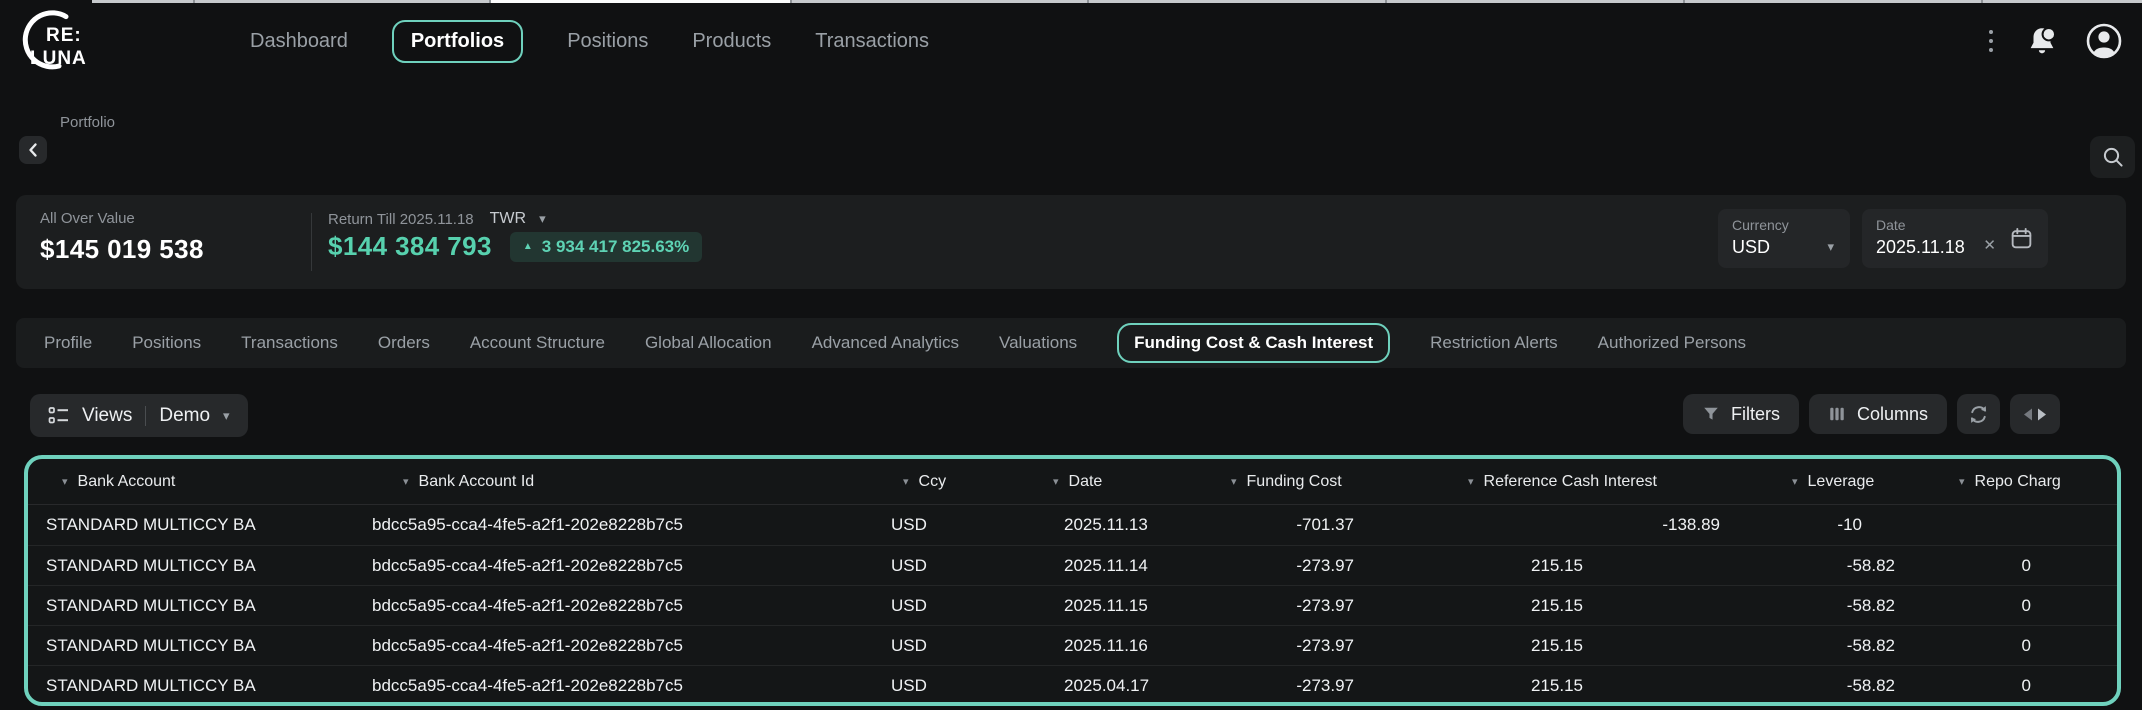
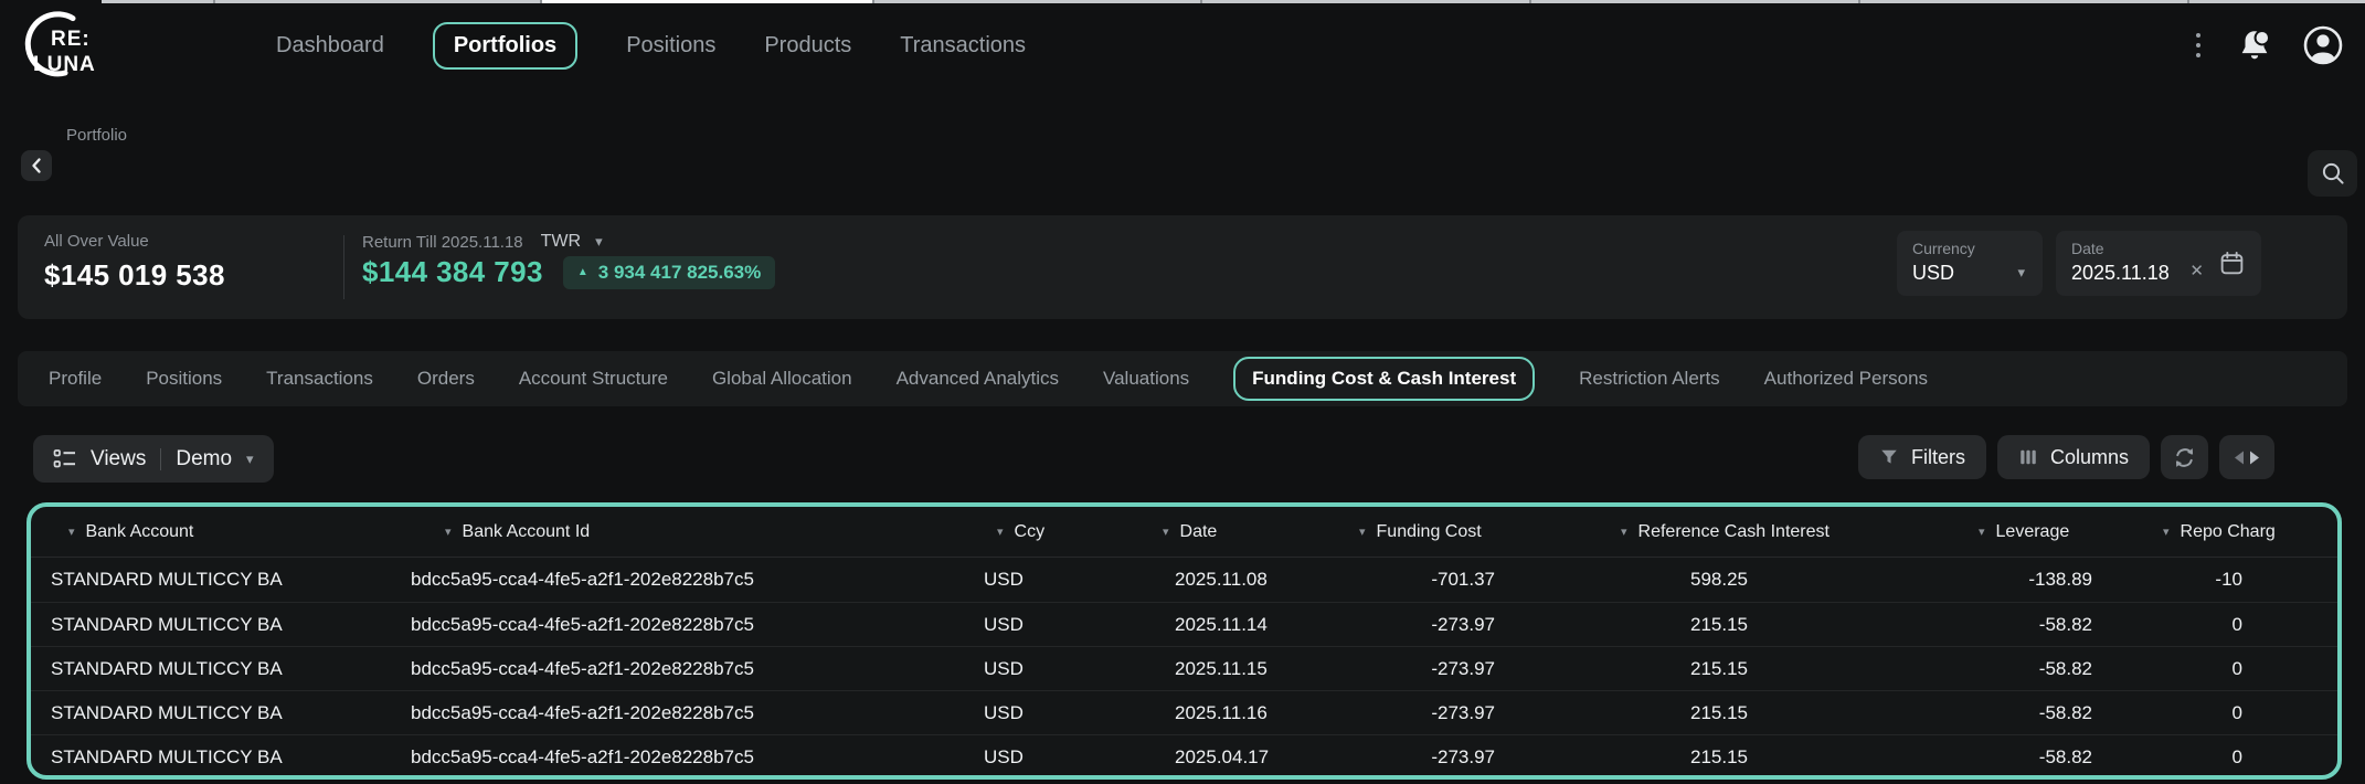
  RE:
  LUNA
  Dashboard
  Portfolios
  Positions
  Products
  Transactions
  Portfolio
  All Over Value
  $145 019 538
  Return Till 2025.11.18
  TWR
  ▾
  $144 384 793
  ▲
  3 934 417 825.63%
  Currency
  USD
  ▾
  Date
  2025.11.18
  ✕
  Profile
  Positions
  Transactions
  Orders
  Account Structure
  Global Allocation
  Advanced Analytics
  Valuations
  Funding Cost & Cash Interest
  Restriction Alerts
  Authorized Persons
  Views
  Demo
  ▾
  Filters
  Columns
  ▾
  Bank Account
  ▾
  Bank Account Id
  ▾
  Ccy
  ▾
  Date
  ▾
  Funding Cost
  ▾
  Reference Cash Interest
  ▾
  Leverage
  ▾
  Repo Charg
  STANDARD MULTICCY BA
  bdcc5a95-cca4-4fe5-a2f1-202e8228b7c5
  USD
- 2025.11.13
+ 2025.11.08
  -701.37
+ 598.25
  -138.89
  -10
  STANDARD MULTICCY BA
  bdcc5a95-cca4-4fe5-a2f1-202e8228b7c5
  USD
  2025.11.14
  -273.97
  215.15
  -58.82
  0
  STANDARD MULTICCY BA
  bdcc5a95-cca4-4fe5-a2f1-202e8228b7c5
  USD
  2025.11.15
  -273.97
  215.15
  -58.82
  0
  STANDARD MULTICCY BA
  bdcc5a95-cca4-4fe5-a2f1-202e8228b7c5
  USD
  2025.11.16
  -273.97
  215.15
  -58.82
  0
  STANDARD MULTICCY BA
  bdcc5a95-cca4-4fe5-a2f1-202e8228b7c5
  USD
  2025.04.17
  -273.97
  215.15
  -58.82
  0
